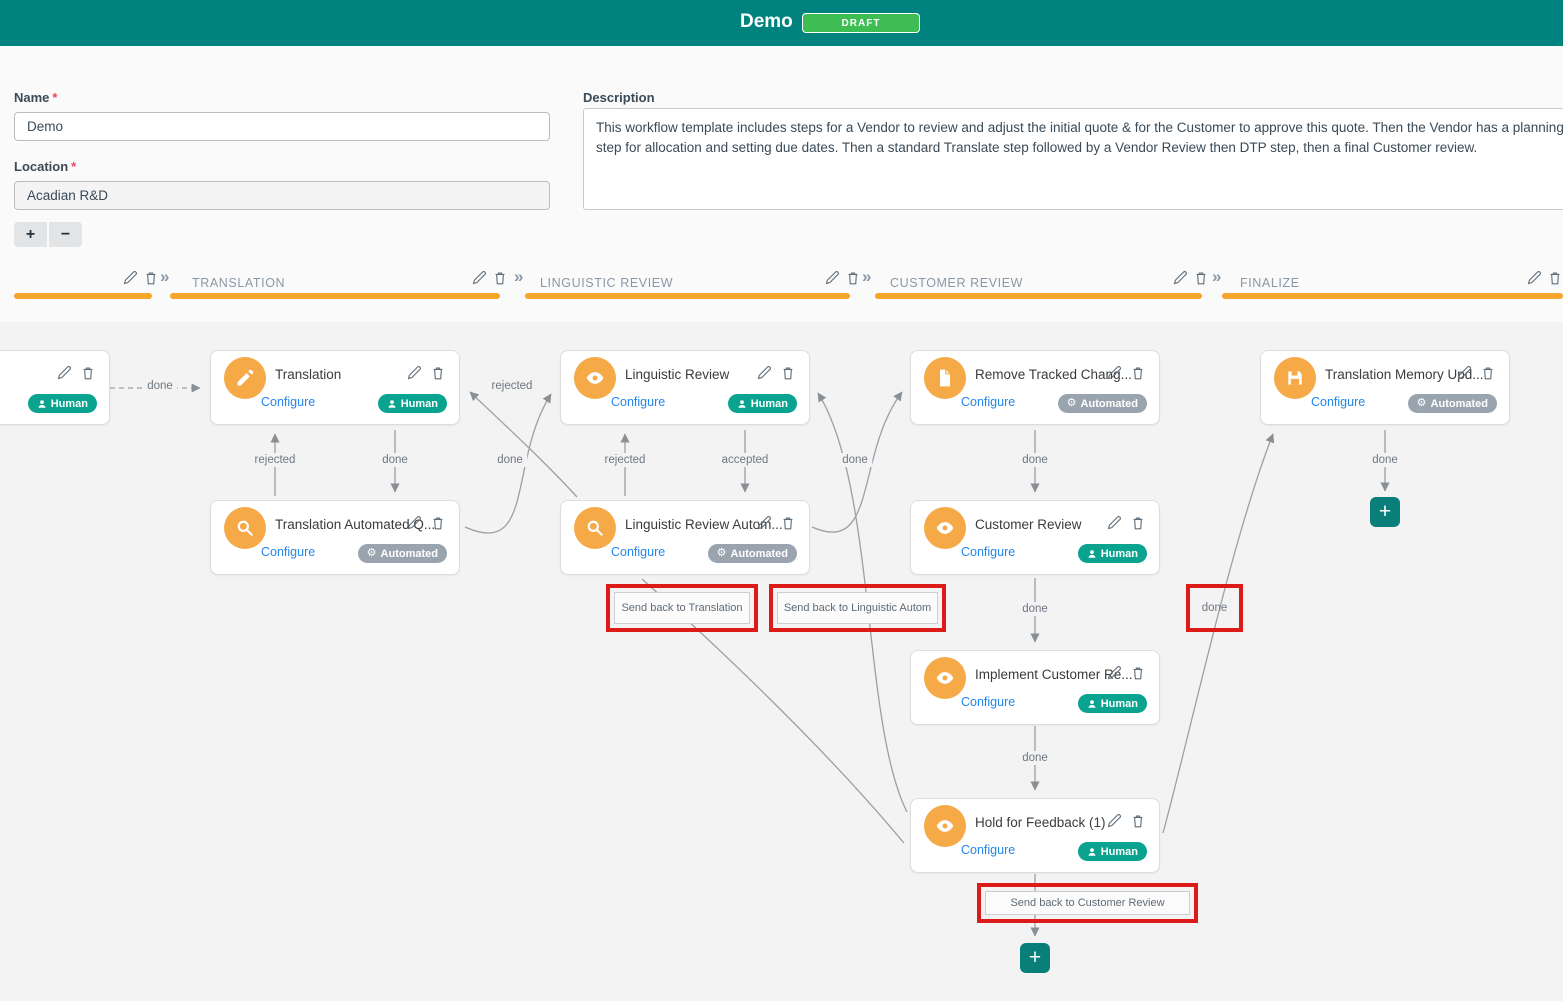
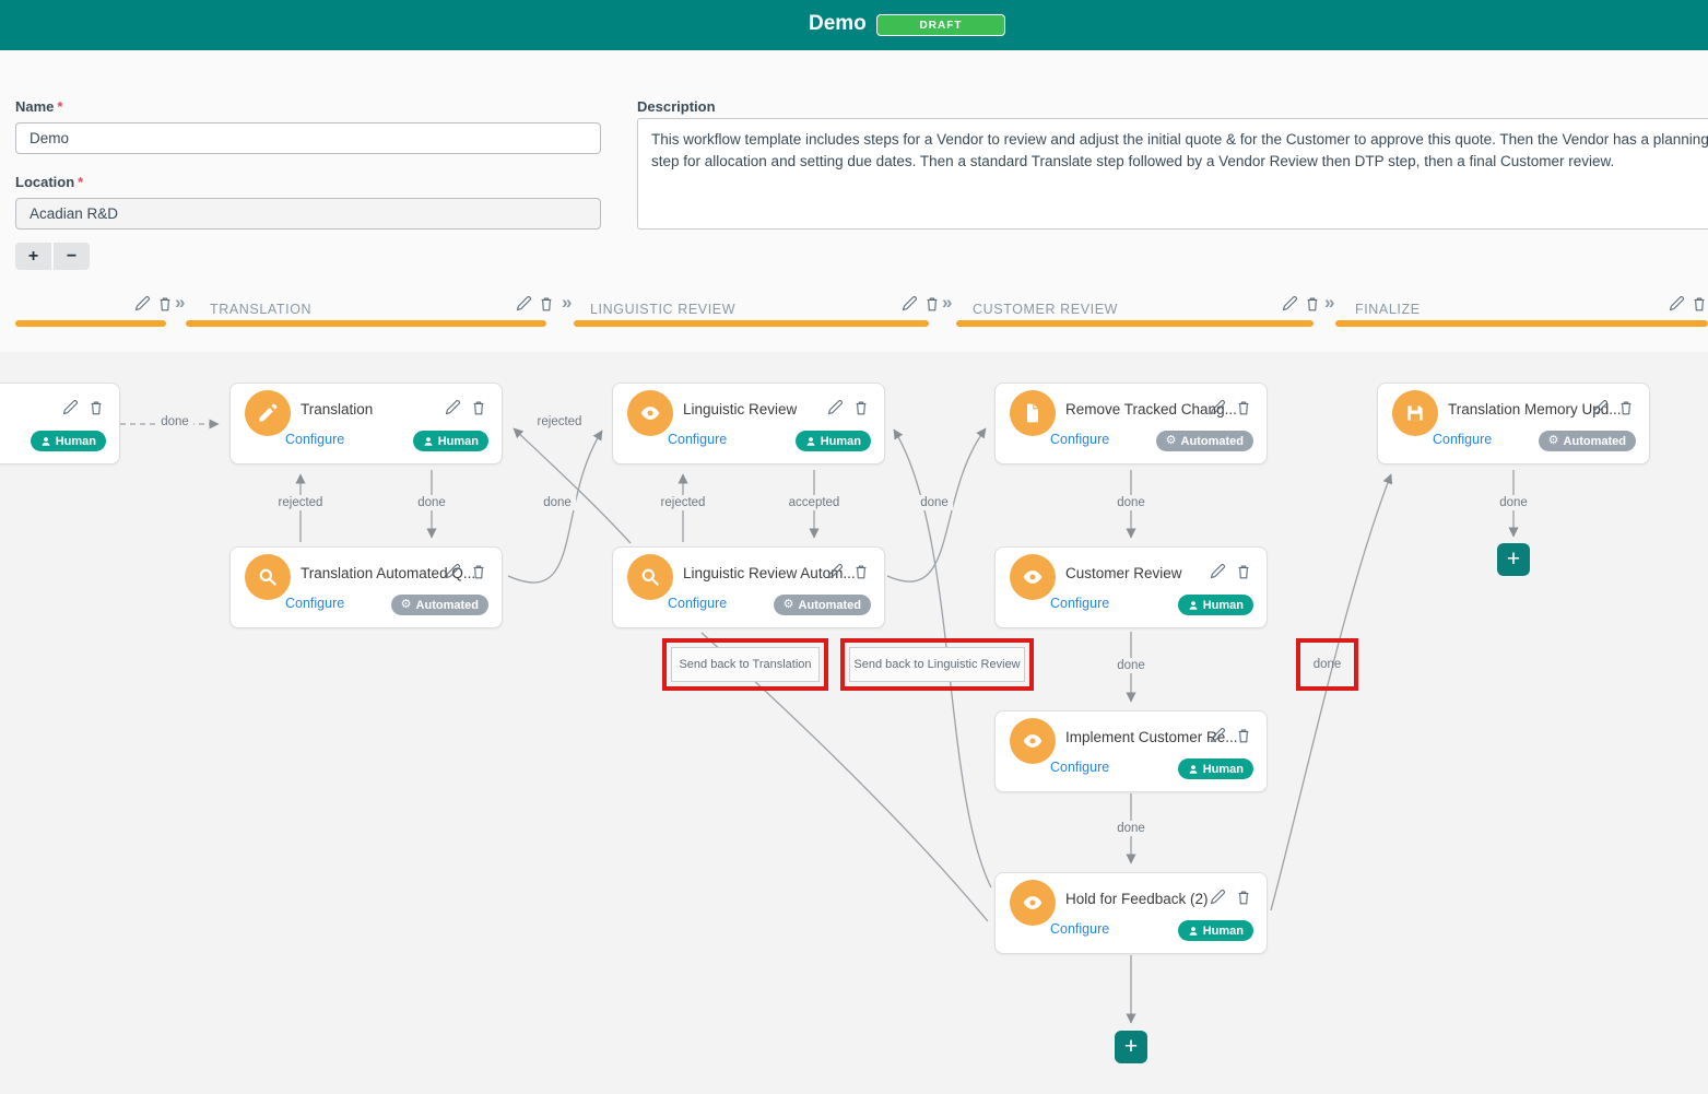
  Demo
  DRAFT
  Name *
  Demo
  Location *
  Acadian R&D
  Description
  +
  −
  TRANSLATION
  LINGUISTIC REVIEW
  CUSTOMER REVIEW
  FINALIZE
  »
  »
  »
  »
  Human
  Translation
  Configure
  Human
  Linguistic Review
  Configure
  Human
  Remove Tracked Chag...
  Configure
  ⚙
  Automated
  Translation Memory Upd...
  Configure
  ⚙
  Automated
  Translation Automated Q...
  Configure
  ⚙
  Automated
  Linguistic Review Autom...
  Configure
  ⚙
  Automated
  Customer Review
  Configure
  Human
  Implement Customer Re...
  Configure
  Human
- Hold for Feedback (1)
+ Hold for Feedback (2)
  Configure
  Human
  done
  rejected
  done
  rejected
  done
  rejected
  accepted
  done
  done
  done
  done
  done
  Send back to Translation
- Send back to Linguistic Autom
+ Send back to Linguistic Review
  done
- Send back to Customer Review
  +
  +
